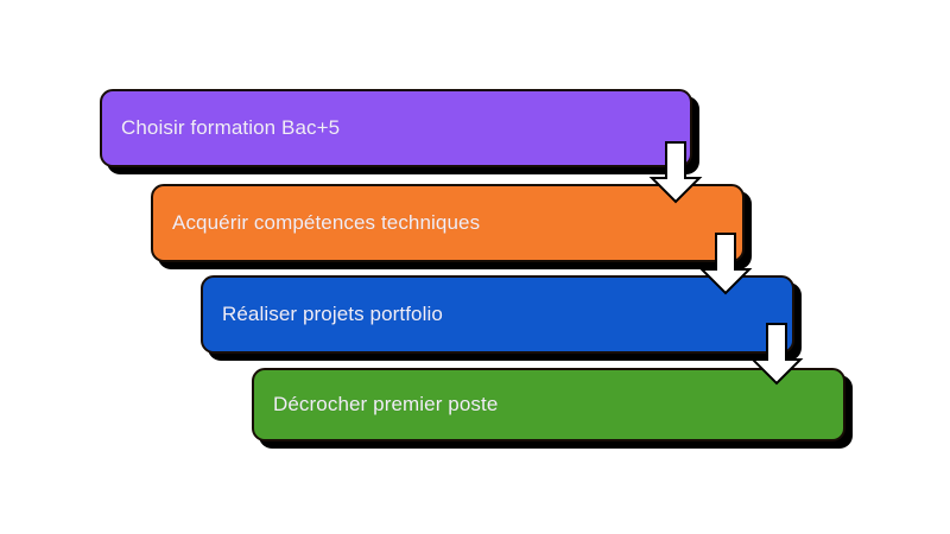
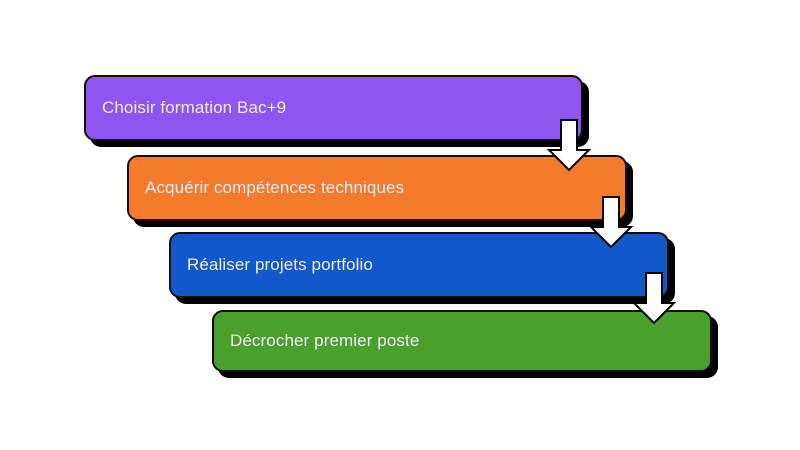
- Choisir formation Bac+5
+ Choisir formation Bac+9
  Acquérir compétences techniques
  Réaliser projets portfolio
  Décrocher premier poste
